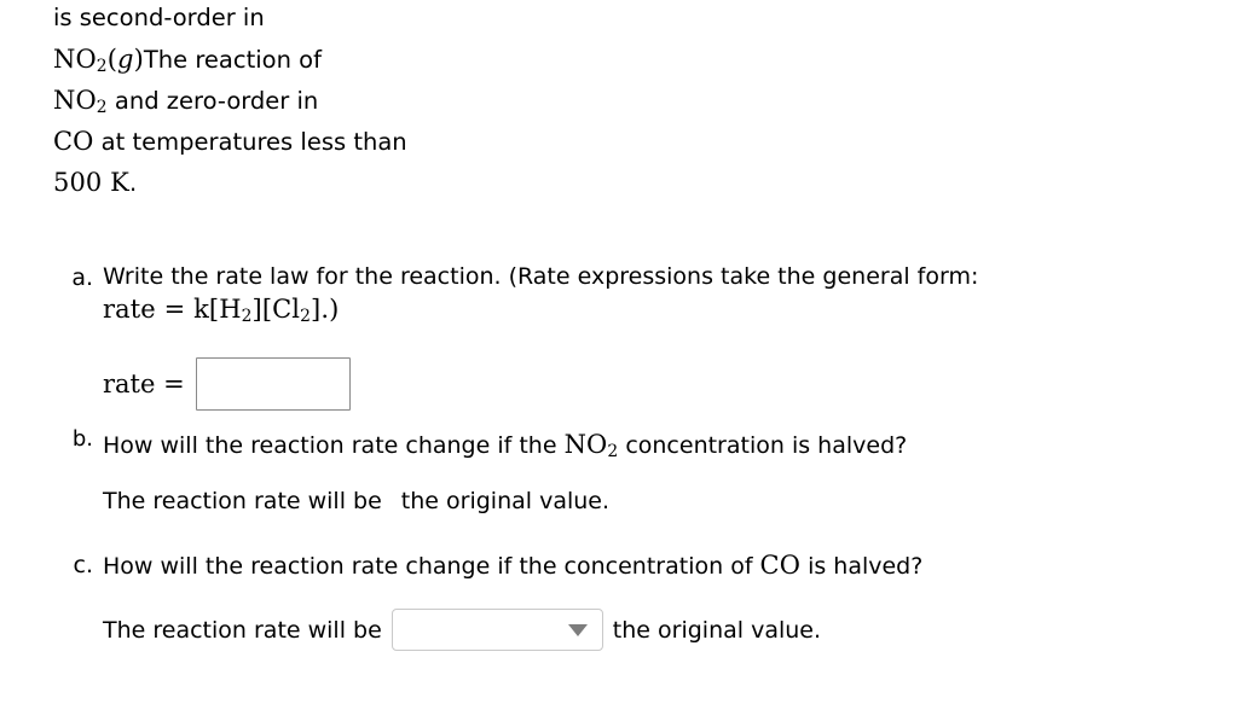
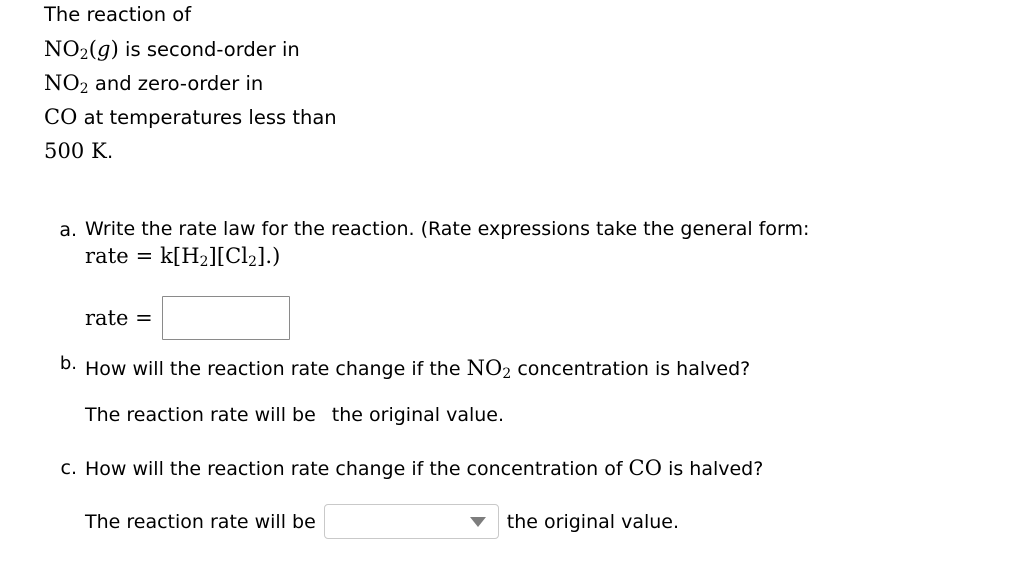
- is second-order in
+ The reaction of
- NO2(g)The reaction of
+ NO2(g) is second-order in
  NO2 and zero-order in
  CO at temperatures less than
  500 K.
  a.
  Write the rate law for the reaction. (Rate expressions take the general form:
  rate = k[H2][Cl2].)
  rate =
  b.
  How will the reaction rate change if the NO2 concentration is halved?
  The reaction rate will be
  the original value.
  c.
  How will the reaction rate change if the concentration of CO is halved?
  The reaction rate will be
  the original value.
